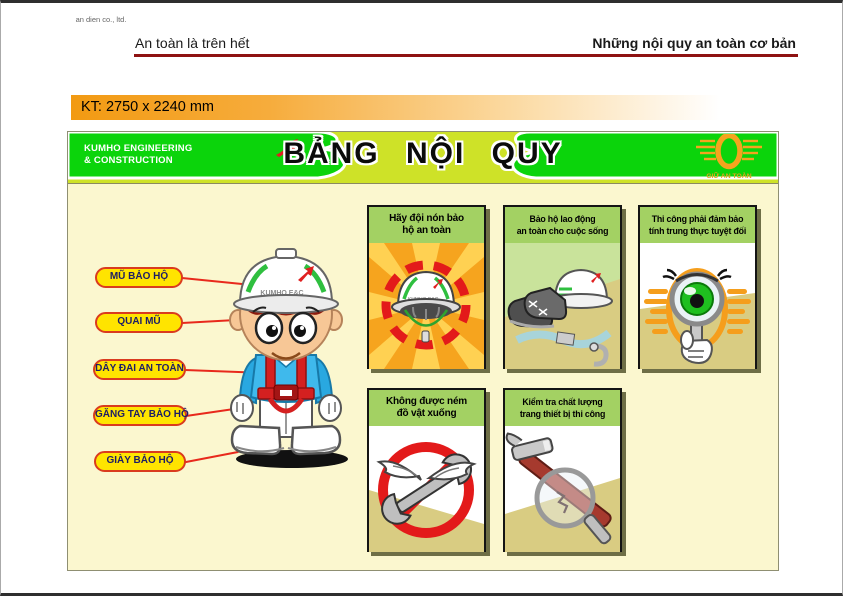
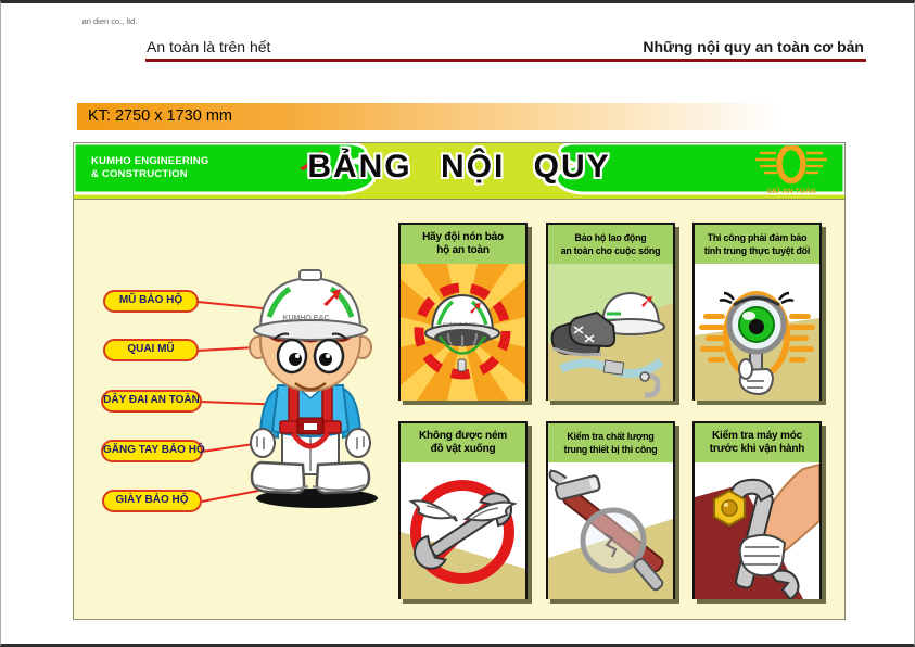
  an dien co., ltd.
  An toàn là trên hết
  Những nội quy an toàn cơ bản
- KT: 2750 x 2240 mm
+ KT: 2750 x 1730 mm
  KUMHO ENGINEERING
  & CONSTRUCTION
  BẢNG NỘI QUY
  MŨ BẢO HỘ
  QUAI MŨ
  DÂY ĐAI AN TOÀN
  GĂNG TAY BẢO HỘ
  GIÀY BẢO HỘ
  Hãy đội nón bảo
  hộ an toàn
  Bảo hộ lao động
  an toàn cho cuộc sống
  Thi công phải đảm bảo
  tính trung thực tuyệt đối
  Không được ném
  đồ vật xuống
  Kiểm tra chất lượng
- trang thiết bị thi công
+ trung thiết bị thi công
+ Kiểm tra máy móc
+ trước khi vận hành
